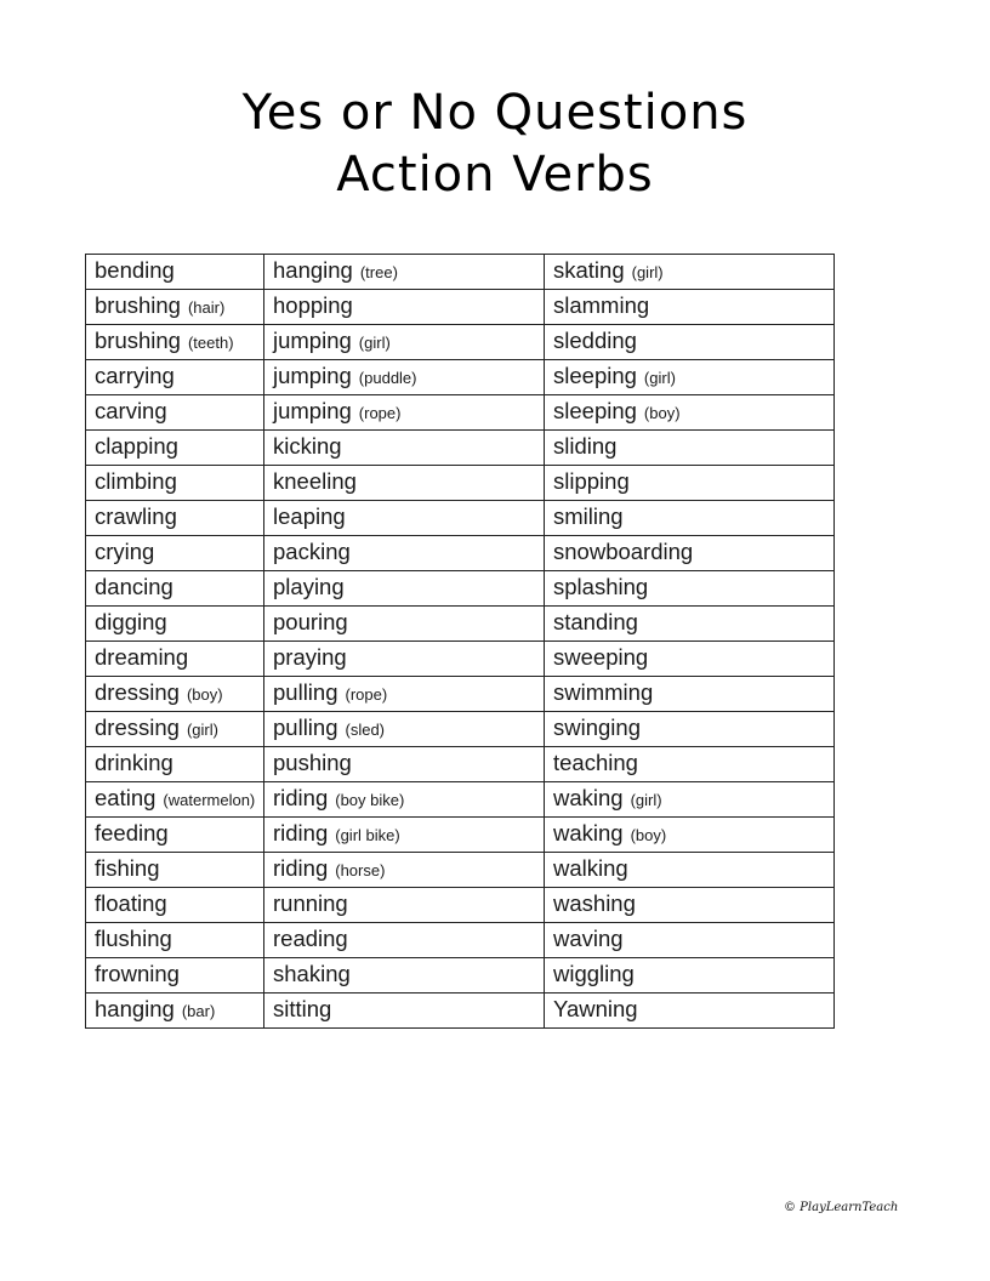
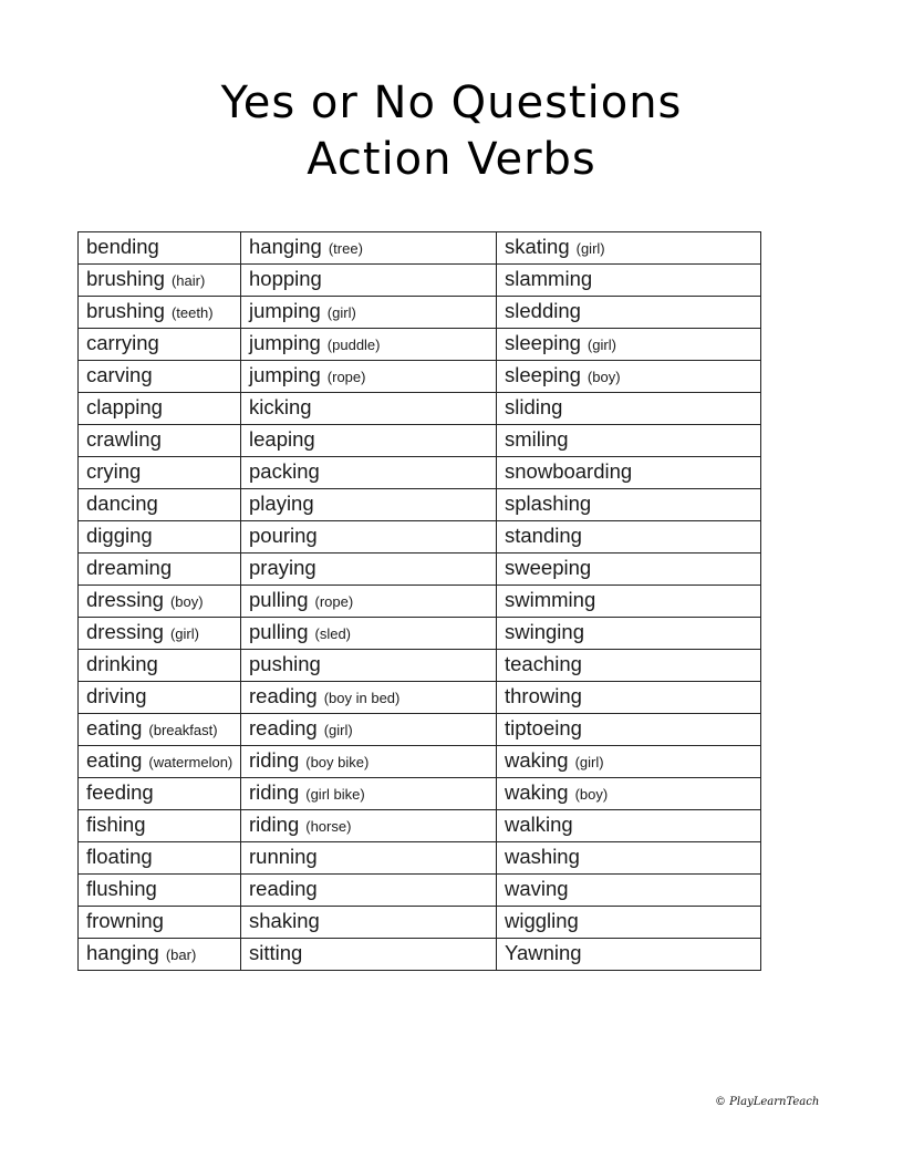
  Yes or No Questions
  Action Verbs
  bending	hanging (tree)	skating (girl)
  brushing (hair)	hopping	slamming
  brushing (teeth)	jumping (girl)	sledding
  carrying	jumping (puddle)	sleeping (girl)
  carving	jumping (rope)	sleeping (boy)
  clapping	kicking	sliding
- climbing	kneeling	slipping
  crawling	leaping	smiling
  crying	packing	snowboarding
  dancing	playing	splashing
  digging	pouring	standing
  dreaming	praying	sweeping
  dressing (boy)	pulling (rope)	swimming
  dressing (girl)	pulling (sled)	swinging
  drinking	pushing	teaching
+ driving	reading (boy in bed)	throwing
+ eating (breakfast)	reading (girl)	tiptoeing
  eating (watermelon)	riding (boy bike)	waking (girl)
  feeding	riding (girl bike)	waking (boy)
  fishing	riding (horse)	walking
  floating	running	washing
  flushing	reading	waving
  frowning	shaking	wiggling
  hanging (bar)	sitting	Yawning
  © PlayLearnTeach
